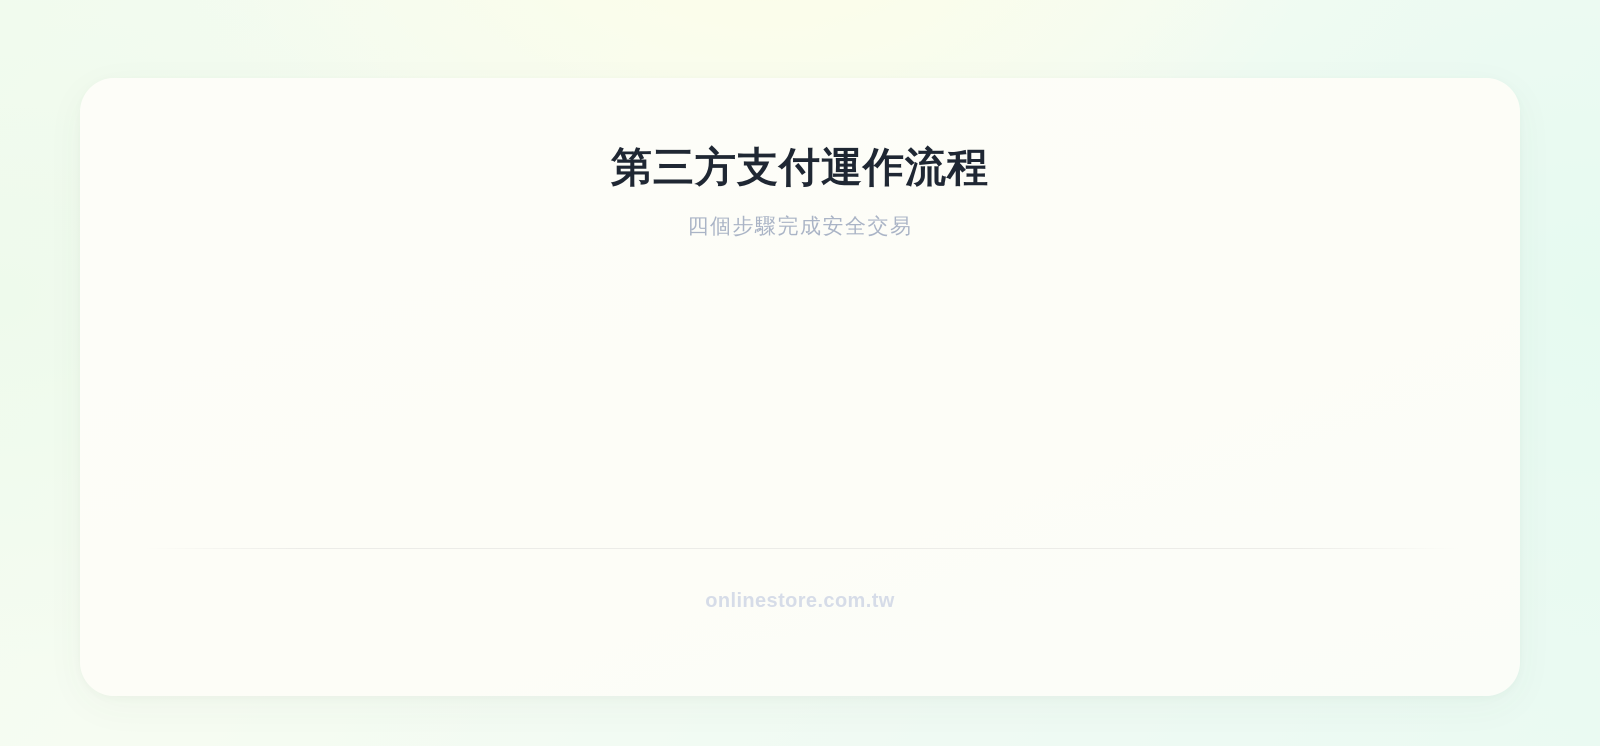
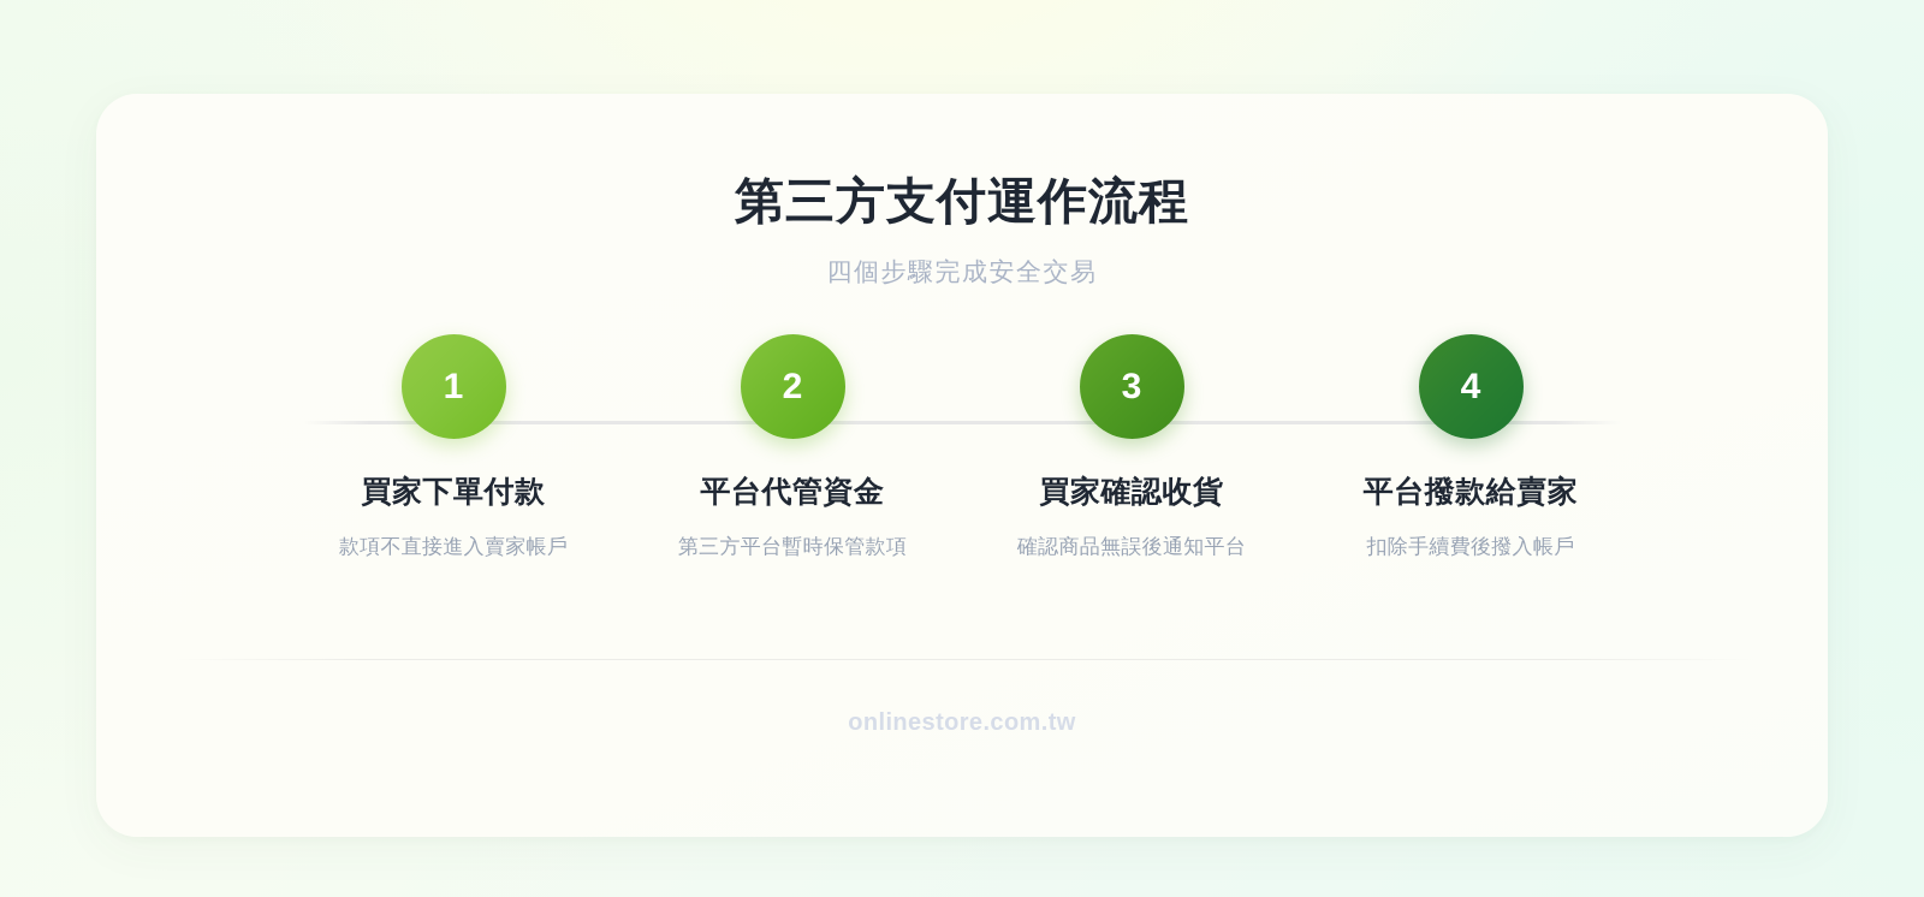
  第三方支付運作流程
  四個步驟完成安全交易
+ 1
+ 買家下單付款
+ 款項不直接進入賣家帳戶
+ 2
+ 平台代管資金
+ 第三方平台暫時保管款項
+ 3
+ 買家確認收貨
+ 確認商品無誤後通知平台
+ 4
+ 平台撥款給賣家
+ 扣除手續費後撥入帳戶
  onlinestore.com.tw
